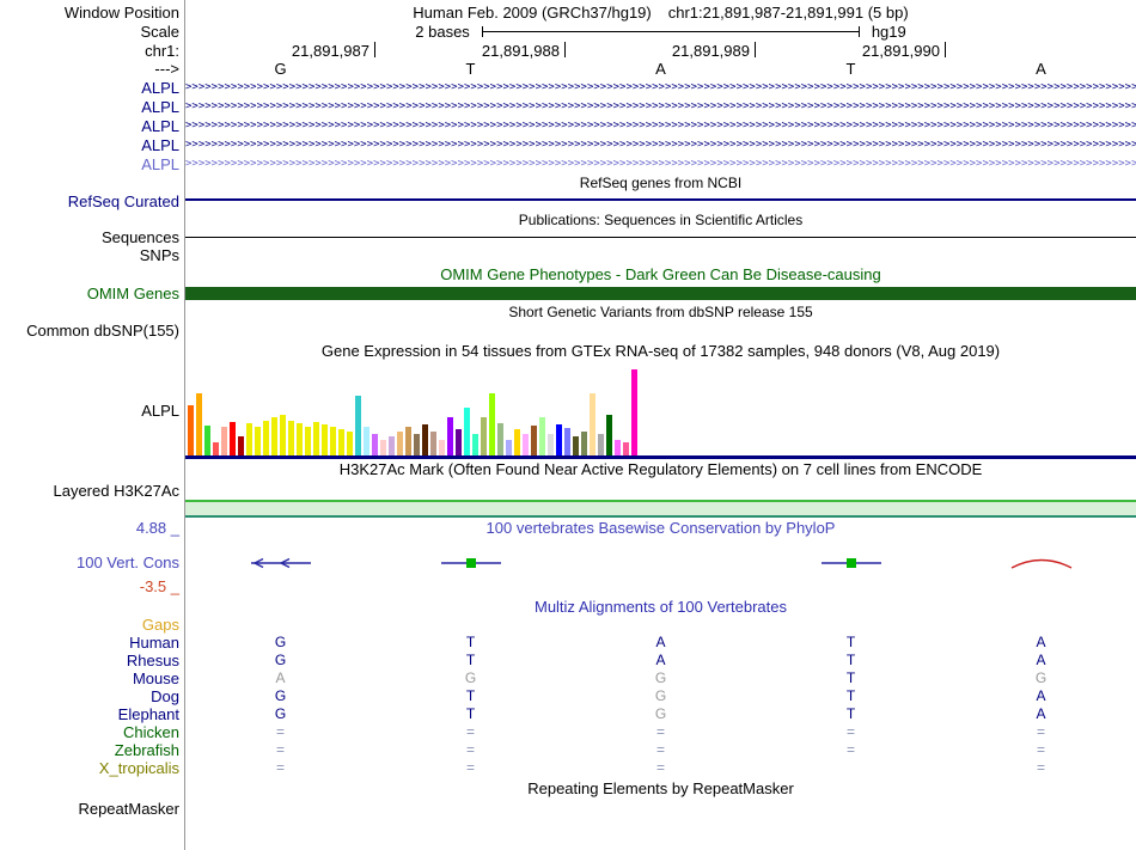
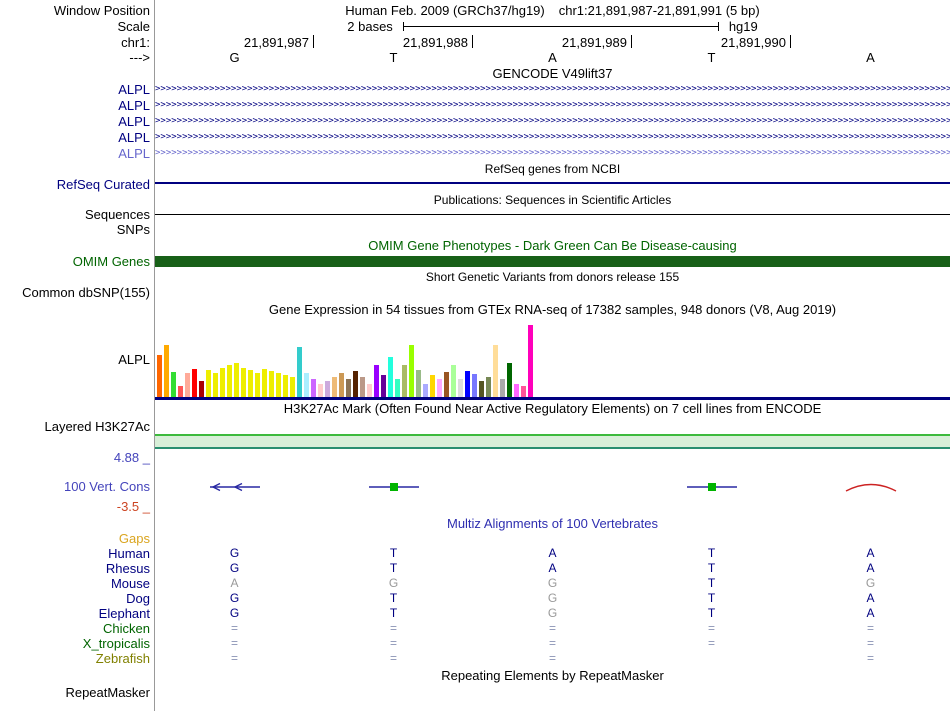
  Window Position
  Human Feb. 2009 (GRCh37/hg19)
  chr1:21,891,987-21,891,991 (5 bp)
  Scale
  2 bases
  hg19
  chr1:
  21,891,987
  21,891,988
  21,891,989
  21,891,990
  --->
  G
  T
  A
  T
  A
+ GENCODE V49lift37
  ALPL
  ALPL
  ALPL
  ALPL
  ALPL
  RefSeq genes from NCBI
  RefSeq Curated
  Publications: Sequences in Scientific Articles
  Sequences
  SNPs
  OMIM Gene Phenotypes - Dark Green Can Be Disease-causing
  OMIM Genes
- Short Genetic Variants from dbSNP release 155
+ Short Genetic Variants from donors release 155
  Common dbSNP(155)
  Gene Expression in 54 tissues from GTEx RNA-seq of 17382 samples, 948 donors (V8, Aug 2019)
  ALPL
  H3K27Ac Mark (Often Found Near Active Regulatory Elements) on 7 cell lines from ENCODE
  Layered H3K27Ac
  4.88 _
- 100 vertebrates Basewise Conservation by PhyloP
  100 Vert. Cons
  -3.5 _
  Multiz Alignments of 100 Vertebrates
  Gaps
  Human
  G
  T
  A
  T
  A
  Rhesus
  G
  T
  A
  T
  A
  Mouse
  A
  G
  G
  T
  G
  Dog
  G
  T
  G
  T
  A
  Elephant
  G
  T
  G
  T
  A
  Chicken
  =
  =
  =
  =
  =
- Zebrafish
+ X_tropicalis
  =
  =
  =
  =
  =
- X_tropicalis
+ Zebrafish
  =
  =
  =
  =
  Repeating Elements by RepeatMasker
  RepeatMasker
